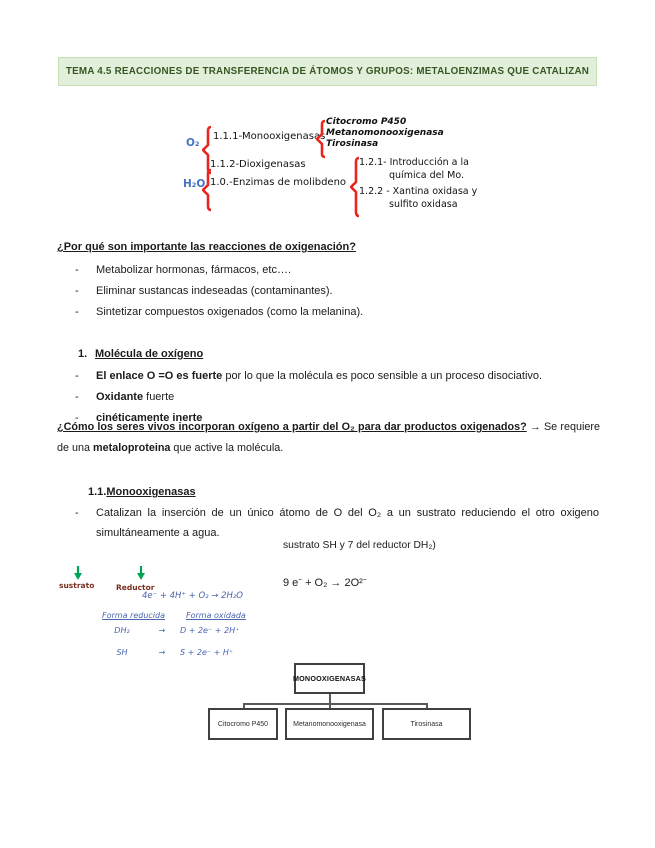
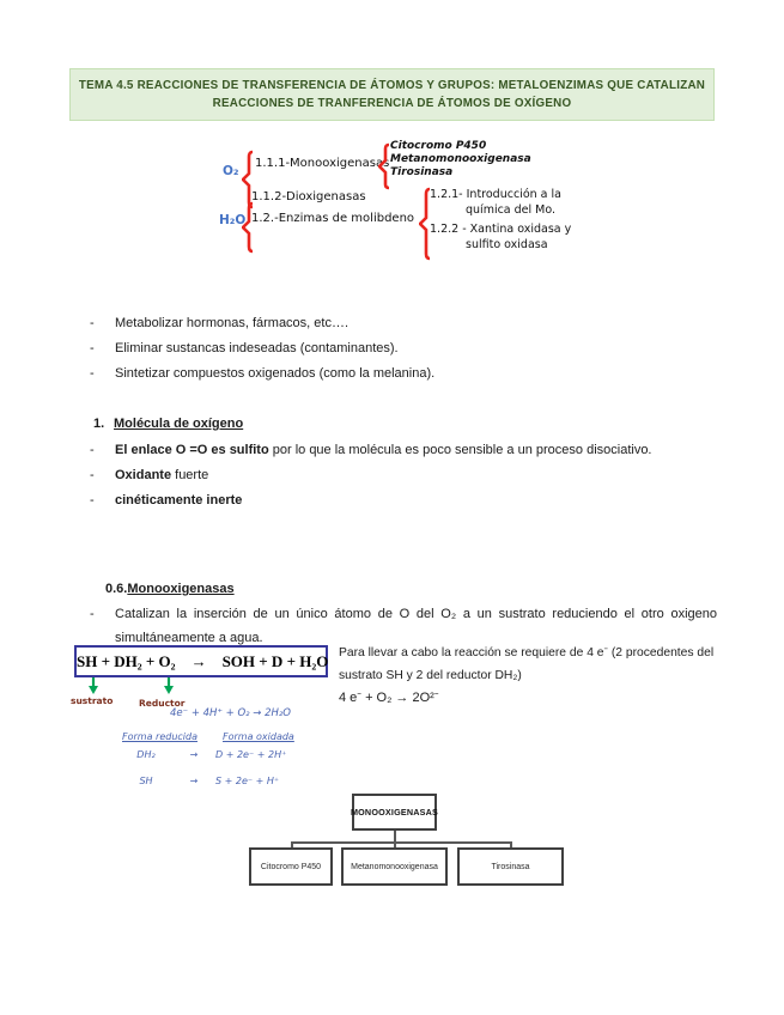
  TEMA 4.5 REACCIONES DE TRANSFERENCIA DE ÁTOMOS Y GRUPOS: METALOENZIMAS QUE CATALIZAN
+ REACCIONES DE TRANFERENCIA DE ÁTOMOS DE OXÍGENO
  O₂
  1.1.1-Monooxigenasas
  1.1.2-Dioxigenasas
  H₂O
- 1.0.-Enzimas de molibdeno
+ 1.2.-Enzimas de molibdeno
  Citocromo P450
  Metanomonooxigenasa
  Tirosinasa
  1.2.1- Introducción a la
  química del Mo.
  1.2.2 - Xantina oxidasa y
  sulfito oxidasa
- ¿Por qué son importante las reacciones de oxigenación?
  -
  Metabolizar hormonas, fármacos, etc….
  -
  Eliminar sustancas indeseadas (contaminantes).
  -
  Sintetizar compuestos oxigenados (como la melanina).
  1. Molécula de oxígeno
  -
- El enlace O =O es fuerte por lo que la molécula es poco sensible a un proceso disociativo.
+ El enlace O =O es sulfito por lo que la molécula es poco sensible a un proceso disociativo.
  -
  Oxidante fuerte
  -
  cinéticamente inerte
- ¿Cómo los seres vivos incorporan oxígeno a partir del O₂ para dar productos oxigenados? → Se requiere de una metaloproteina que active la molécula.
- 1.1.Monooxigenasas
+ 0.6.Monooxigenasas
  -
  Catalizan la inserción de un único átomo de O del O₂ a un sustrato reduciendo el otro oxigeno simultáneamente a agua.
+ SH + DH₂ + O₂ → SOH + D + H₂O
  sustrato
  Reductor
  4e⁻ + 4H⁺ + O₂ → 2H₂O
  Forma reducida
  Forma oxidada
  DH₂
  →
  D + 2e⁻ + 2H⁺
  SH
  →
  S + 2e⁻ + H⁺
+ Para llevar a cabo la reacción se requiere de 4 e⁻ (2 procedentes del
- sustrato SH y 7 del reductor DH₂)
+ sustrato SH y 2 del reductor DH₂)
- 9 e⁻ + O₂ → 2O²⁻
+ 4 e⁻ + O₂ → 2O²⁻
  MONOOXIGENASAS
